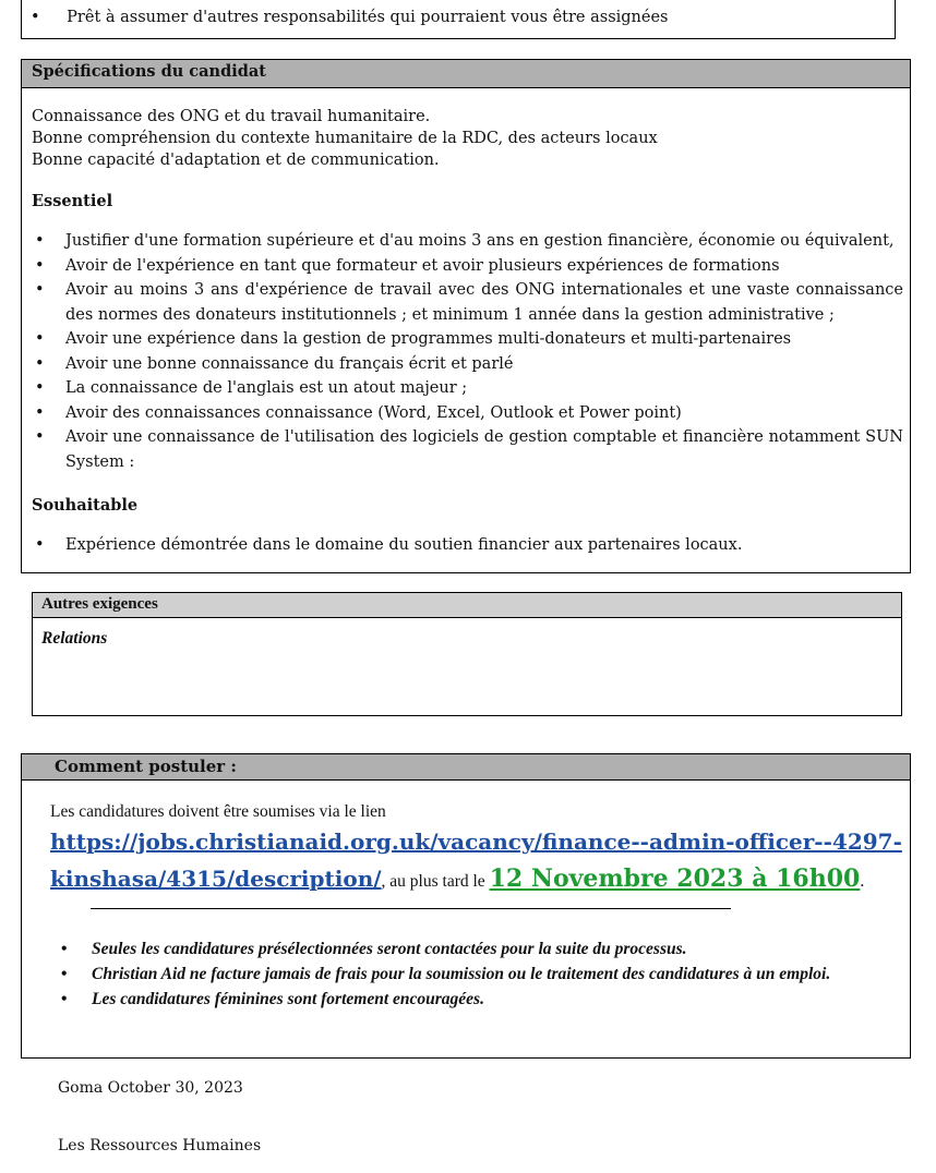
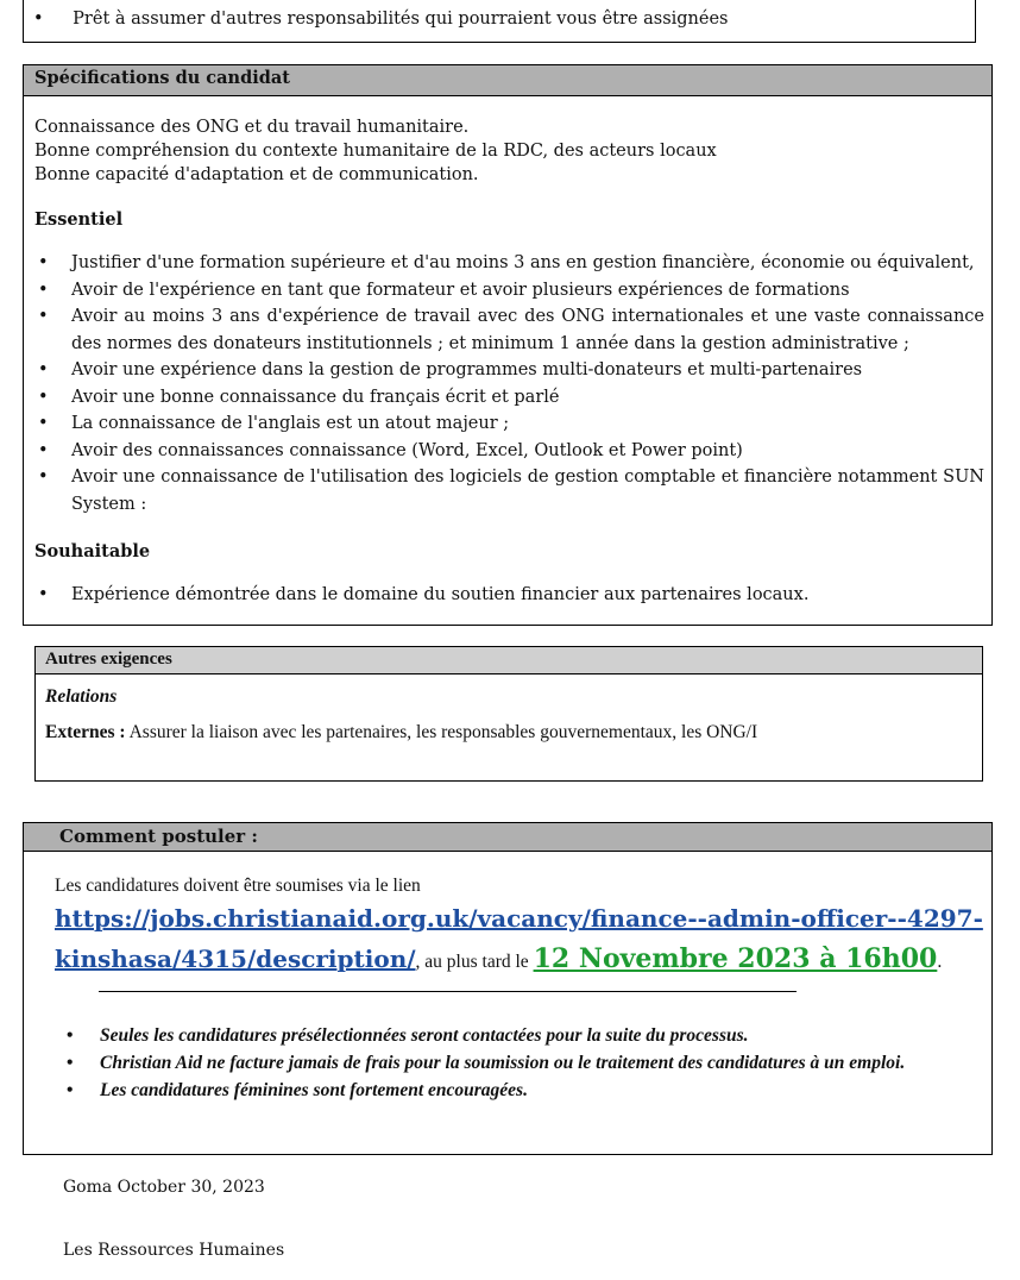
  • Prêt à assumer d'autres responsabilités qui pourraient vous être assignées
  Spécifications du candidat
  Connaissance des ONG et du travail humanitaire.
  Bonne compréhension du contexte humanitaire de la RDC, des acteurs locaux
  Bonne capacité d'adaptation et de communication.
  Essentiel
  •
  Justifier d'une formation supérieure et d'au moins 3 ans en gestion financière, économie ou équivalent,
  •
  Avoir de l'expérience en tant que formateur et avoir plusieurs expériences de formations
  •
  Avoir au moins 3 ans d'expérience de travail avec des ONG internationales et une vaste connaissance des normes des donateurs institutionnels ; et minimum 1 année dans la gestion administrative ;
  •
  Avoir une expérience dans la gestion de programmes multi-donateurs et multi-partenaires
  •
  Avoir une bonne connaissance du français écrit et parlé
  •
  La connaissance de l'anglais est un atout majeur ;
  •
  Avoir des connaissances connaissance (Word, Excel, Outlook et Power point)
  •
  Avoir une connaissance de l'utilisation des logiciels de gestion comptable et financière notamment SUN System :
  Souhaitable
  •
  Expérience démontrée dans le domaine du soutien financier aux partenaires locaux.
  Autres exigences
  Relations
+ Externes : Assurer la liaison avec les partenaires, les responsables gouvernementaux, les ONG/I
  Comment postuler :
  Les candidatures doivent être soumises via le lien
  https://jobs.christianaid.org.uk/vacancy/finance--admin-officer--4297-
  kinshasa/4315/description/, au plus tard le 12 Novembre 2023 à 16h00.
  •
  Seules les candidatures présélectionnées seront contactées pour la suite du processus.
  •
  Christian Aid ne facture jamais de frais pour la soumission ou le traitement des candidatures à un emploi.
  •
  Les candidatures féminines sont fortement encouragées.
  Goma October 30, 2023
  Les Ressources Humaines
